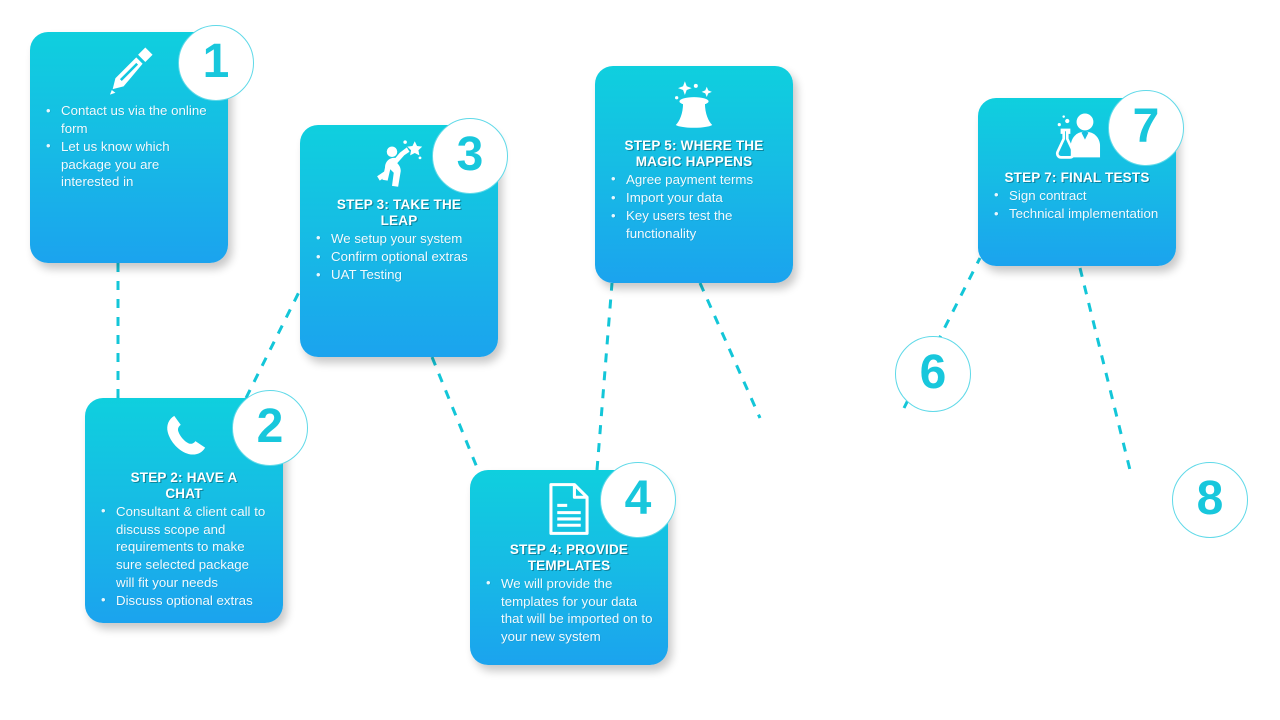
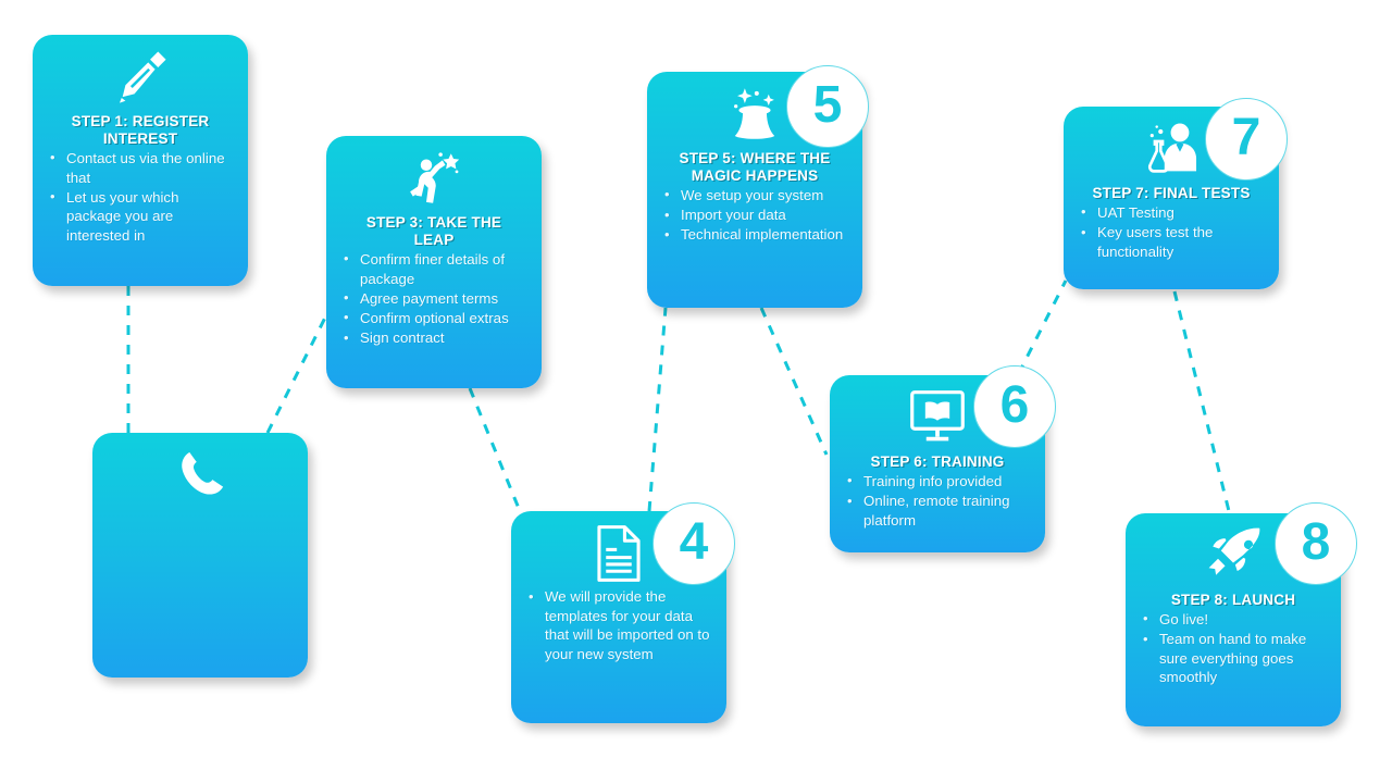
+ STEP 1: REGISTER
+ INTEREST
- Contact us via the online form
+ Contact us via the online that
- Let us know which package you are interested in
+ Let us your which package you are interested in
- 1
- STEP 2: HAVE A
- CHAT
- Consultant & client call to discuss scope and requirements to make sure selected package will fit your needs
- Discuss optional extras
- 2
  STEP 3: TAKE THE
  LEAP
+ Confirm finer details of package
- We setup your system
+ Agree payment terms
  Confirm optional extras
- UAT Testing
+ Sign contract
- 3
- STEP 4: PROVIDE
- TEMPLATES
  We will provide the templates for your data that will be imported on to your new system
  4
  STEP 5: WHERE THE
  MAGIC HAPPENS
- Agree payment terms
+ We setup your system
  Import your data
- Key users test the functionality
+ Technical implementation
+ 5
+ STEP 6: TRAINING
+ Training info provided
+ Online, remote training platform
  6
  STEP 7: FINAL TESTS
- Sign contract
+ UAT Testing
- Technical implementation
+ Key users test the functionality
  7
+ STEP 8: LAUNCH
+ Go live!
+ Team on hand to make sure everything goes smoothly
  8
